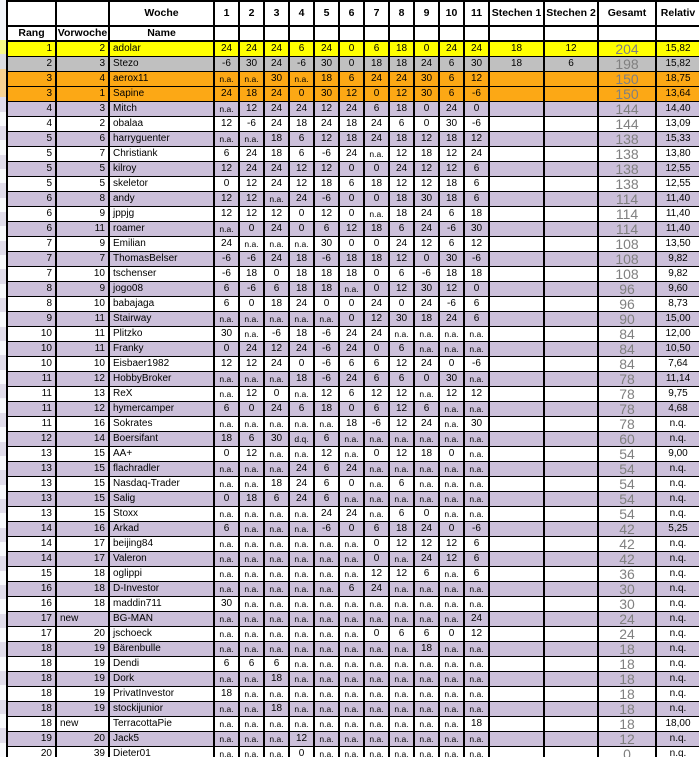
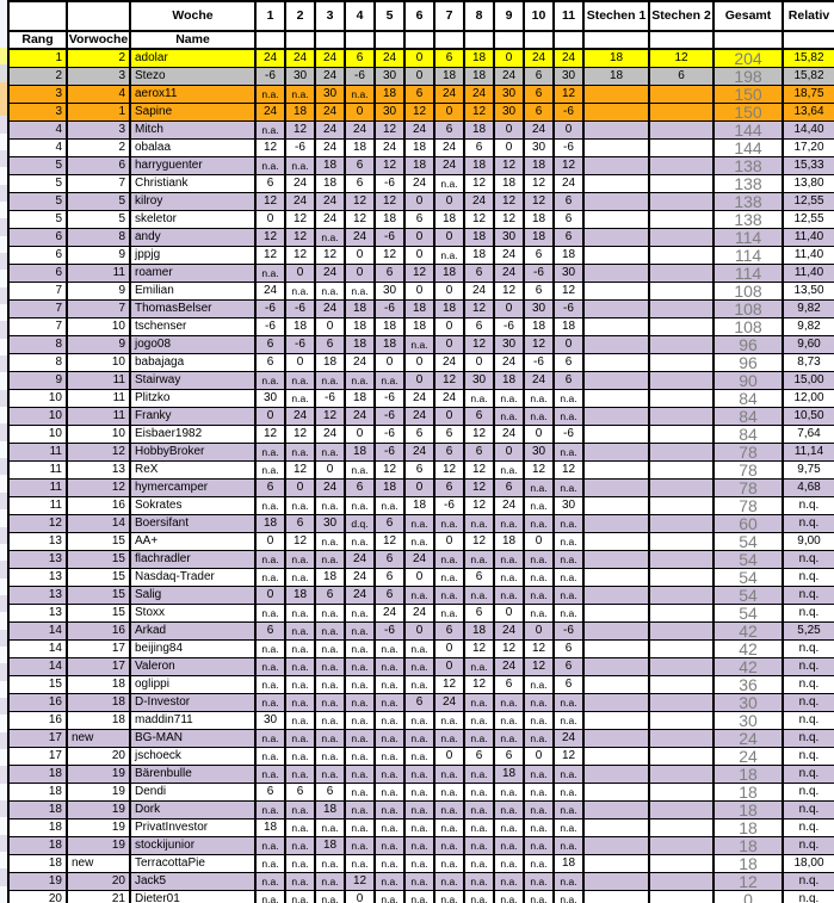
  		Woche	1	2	3	4	5	6	7	8	9	10	11	Stechen 1	Stechen 2	Gesamt	Relativ
  Rang	Vorwoche	Name
  1	2	adolar	24	24	24	6	24	0	6	18	0	24	24	18	12	204	15,82
  2	3	Stezo	-6	30	24	-6	30	0	18	18	24	6	30	18	6	198	15,82
  3	4	aerox11	n.a.	n.a.	30	n.a.	18	6	24	24	30	6	12			150	18,75
  3	1	Sapine	24	18	24	0	30	12	0	12	30	6	-6			150	13,64
  4	3	Mitch	n.a.	12	24	24	12	24	6	18	0	24	0			144	14,40
- 4	2	obalaa	12	-6	24	18	24	18	24	6	0	30	-6			144	13,09
+ 4	2	obalaa	12	-6	24	18	24	18	24	6	0	30	-6			144	17,20
  5	6	harryguenter	n.a.	n.a.	18	6	12	18	24	18	12	18	12			138	15,33
  5	7	Christiank	6	24	18	6	-6	24	n.a.	12	18	12	24			138	13,80
  5	5	kilroy	12	24	24	12	12	0	0	24	12	12	6			138	12,55
  5	5	skeletor	0	12	24	12	18	6	18	12	12	18	6			138	12,55
  6	8	andy	12	12	n.a.	24	-6	0	0	18	30	18	6			114	11,40
  6	9	jppjg	12	12	12	0	12	0	n.a.	18	24	6	18			114	11,40
  6	11	roamer	n.a.	0	24	0	6	12	18	6	24	-6	30			114	11,40
  7	9	Emilian	24	n.a.	n.a.	n.a.	30	0	0	24	12	6	12			108	13,50
  7	7	ThomasBelser	-6	-6	24	18	-6	18	18	12	0	30	-6			108	9,82
  7	10	tschenser	-6	18	0	18	18	18	0	6	-6	18	18			108	9,82
  8	9	jogo08	6	-6	6	18	18	n.a.	0	12	30	12	0			96	9,60
  8	10	babajaga	6	0	18	24	0	0	24	0	24	-6	6			96	8,73
  9	11	Stairway	n.a.	n.a.	n.a.	n.a.	n.a.	0	12	30	18	24	6			90	15,00
  10	11	Plitzko	30	n.a.	-6	18	-6	24	24	n.a.	n.a.	n.a.	n.a.			84	12,00
  10	11	Franky	0	24	12	24	-6	24	0	6	n.a.	n.a.	n.a.			84	10,50
  10	10	Eisbaer1982	12	12	24	0	-6	6	6	12	24	0	-6			84	7,64
  11	12	HobbyBroker	n.a.	n.a.	n.a.	18	-6	24	6	6	0	30	n.a.			78	11,14
  11	13	ReX	n.a.	12	0	n.a.	12	6	12	12	n.a.	12	12			78	9,75
  11	12	hymercamper	6	0	24	6	18	0	6	12	6	n.a.	n.a.			78	4,68
  11	16	Sokrates	n.a.	n.a.	n.a.	n.a.	n.a.	18	-6	12	24	n.a.	30			78	n.q.
  12	14	Boersifant	18	6	30	d.q.	6	n.a.	n.a.	n.a.	n.a.	n.a.	n.a.			60	n.q.
  13	15	AA+	0	12	n.a.	n.a.	12	n.a.	0	12	18	0	n.a.			54	9,00
  13	15	flachradler	n.a.	n.a.	n.a.	24	6	24	n.a.	n.a.	n.a.	n.a.	n.a.			54	n.q.
  13	15	Nasdaq-Trader	n.a.	n.a.	18	24	6	0	n.a.	6	n.a.	n.a.	n.a.			54	n.q.
  13	15	Salig	0	18	6	24	6	n.a.	n.a.	n.a.	n.a.	n.a.	n.a.			54	n.q.
  13	15	Stoxx	n.a.	n.a.	n.a.	n.a.	24	24	n.a.	6	0	n.a.	n.a.			54	n.q.
  14	16	Arkad	6	n.a.	n.a.	n.a.	-6	0	6	18	24	0	-6			42	5,25
  14	17	beijing84	n.a.	n.a.	n.a.	n.a.	n.a.	n.a.	0	12	12	12	6			42	n.q.
  14	17	Valeron	n.a.	n.a.	n.a.	n.a.	n.a.	n.a.	0	n.a.	24	12	6			42	n.q.
  15	18	oglippi	n.a.	n.a.	n.a.	n.a.	n.a.	n.a.	12	12	6	n.a.	6			36	n.q.
  16	18	D-Investor	n.a.	n.a.	n.a.	n.a.	n.a.	6	24	n.a.	n.a.	n.a.	n.a.			30	n.q.
  16	18	maddin711	30	n.a.	n.a.	n.a.	n.a.	n.a.	n.a.	n.a.	n.a.	n.a.	n.a.			30	n.q.
  17	new	BG-MAN	n.a.	n.a.	n.a.	n.a.	n.a.	n.a.	n.a.	n.a.	n.a.	n.a.	24			24	n.q.
  17	20	jschoeck	n.a.	n.a.	n.a.	n.a.	n.a.	n.a.	0	6	6	0	12			24	n.q.
  18	19	Bärenbulle	n.a.	n.a.	n.a.	n.a.	n.a.	n.a.	n.a.	n.a.	18	n.a.	n.a.			18	n.q.
  18	19	Dendi	6	6	6	n.a.	n.a.	n.a.	n.a.	n.a.	n.a.	n.a.	n.a.			18	n.q.
  18	19	Dork	n.a.	n.a.	18	n.a.	n.a.	n.a.	n.a.	n.a.	n.a.	n.a.	n.a.			18	n.q.
  18	19	PrivatInvestor	18	n.a.	n.a.	n.a.	n.a.	n.a.	n.a.	n.a.	n.a.	n.a.	n.a.			18	n.q.
  18	19	stockijunior	n.a.	n.a.	18	n.a.	n.a.	n.a.	n.a.	n.a.	n.a.	n.a.	n.a.			18	n.q.
  18	new	TerracottaPie	n.a.	n.a.	n.a.	n.a.	n.a.	n.a.	n.a.	n.a.	n.a.	n.a.	18			18	18,00
  19	20	Jack5	n.a.	n.a.	n.a.	12	n.a.	n.a.	n.a.	n.a.	n.a.	n.a.	n.a.			12	n.q.
- 20	39	Dieter01	n.a.	n.a.	n.a.	0	n.a.	n.a.	n.a.	n.a.	n.a.	n.a.	n.a.			0	n.q.
+ 20	21	Dieter01	n.a.	n.a.	n.a.	0	n.a.	n.a.	n.a.	n.a.	n.a.	n.a.	n.a.			0	n.q.
